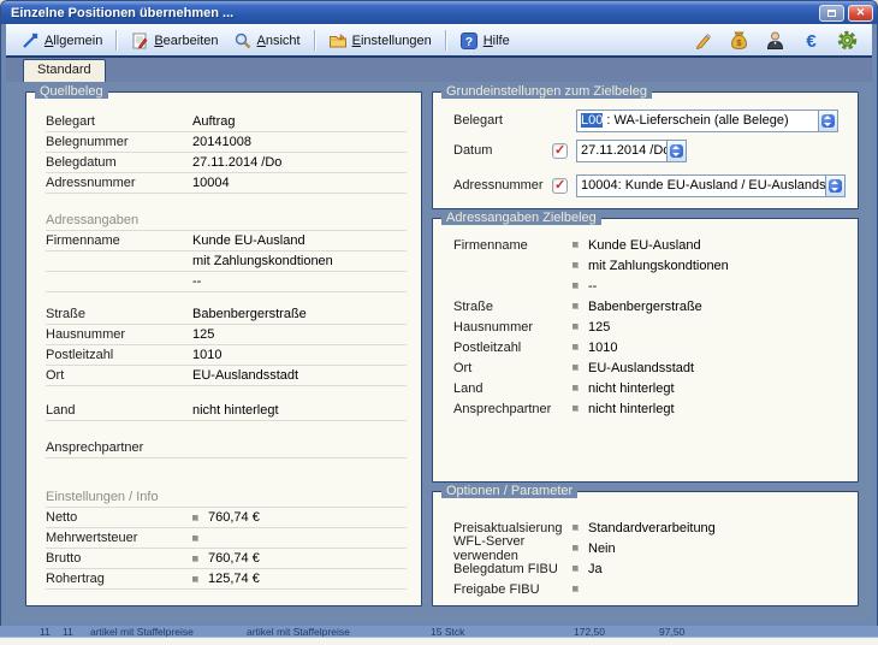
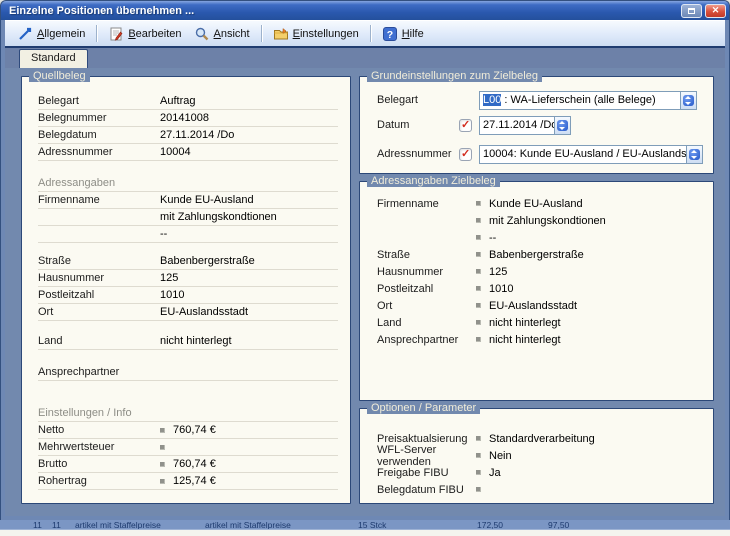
  Einzelne Positionen übernehmen ...
  ✕
  Allgemein
  Bearbeiten
  Ansicht
  Einstellungen
  ?
  Hilfe
- $
- €
  Standard
  Quellbeleg
  Belegart
  Auftrag
  Belegnummer
  20141008
  Belegdatum
  27.11.2014 /Do
  Adressnummer
  10004
  Adressangaben
  Firmenname
  Kunde EU-Ausland
  mit Zahlungskondtionen
  --
  Straße
  Babenbergerstraße
  Hausnummer
  125
  Postleitzahl
  1010
  Ort
  EU-Auslandsstadt
  Land
  nicht hinterlegt
  Ansprechpartner
  Einstellungen / Info
  Netto
  760,74 €
  Mehrwertsteuer
  Brutto
  760,74 €
  Rohertrag
  125,74 €
  Grundeinstellungen zum Zielbeleg
  Belegart
  L00 : WA-Lieferschein (alle Belege)
  Datum
  27.11.2014 /D
  Adressnummer
  10004: Kunde EU-Ausland / EU-Auslands
  Adressangaben Zielbeleg
  Firmenname
  Kunde EU-Ausland
  mit Zahlungskondtionen
  --
  Straße
  Babenbergerstraße
  Hausnummer
  125
  Postleitzahl
  1010
  Ort
  EU-Auslandsstadt
  Land
  nicht hinterlegt
  Ansprechpartner
  nicht hinterlegt
  Optionen / Parameter
  Preisaktualsierung
  Standardverarbeitung
  WFL-Server verwenden
  Nein
- Belegdatum FIBU
+ Freigabe FIBU
  Ja
- Freigabe FIBU
+ Belegdatum FIBU
  11
  11
  artikel mit Staffelpreise
  artikel mit Staffelpreise
  15 Stck
  172,50
  97,50
